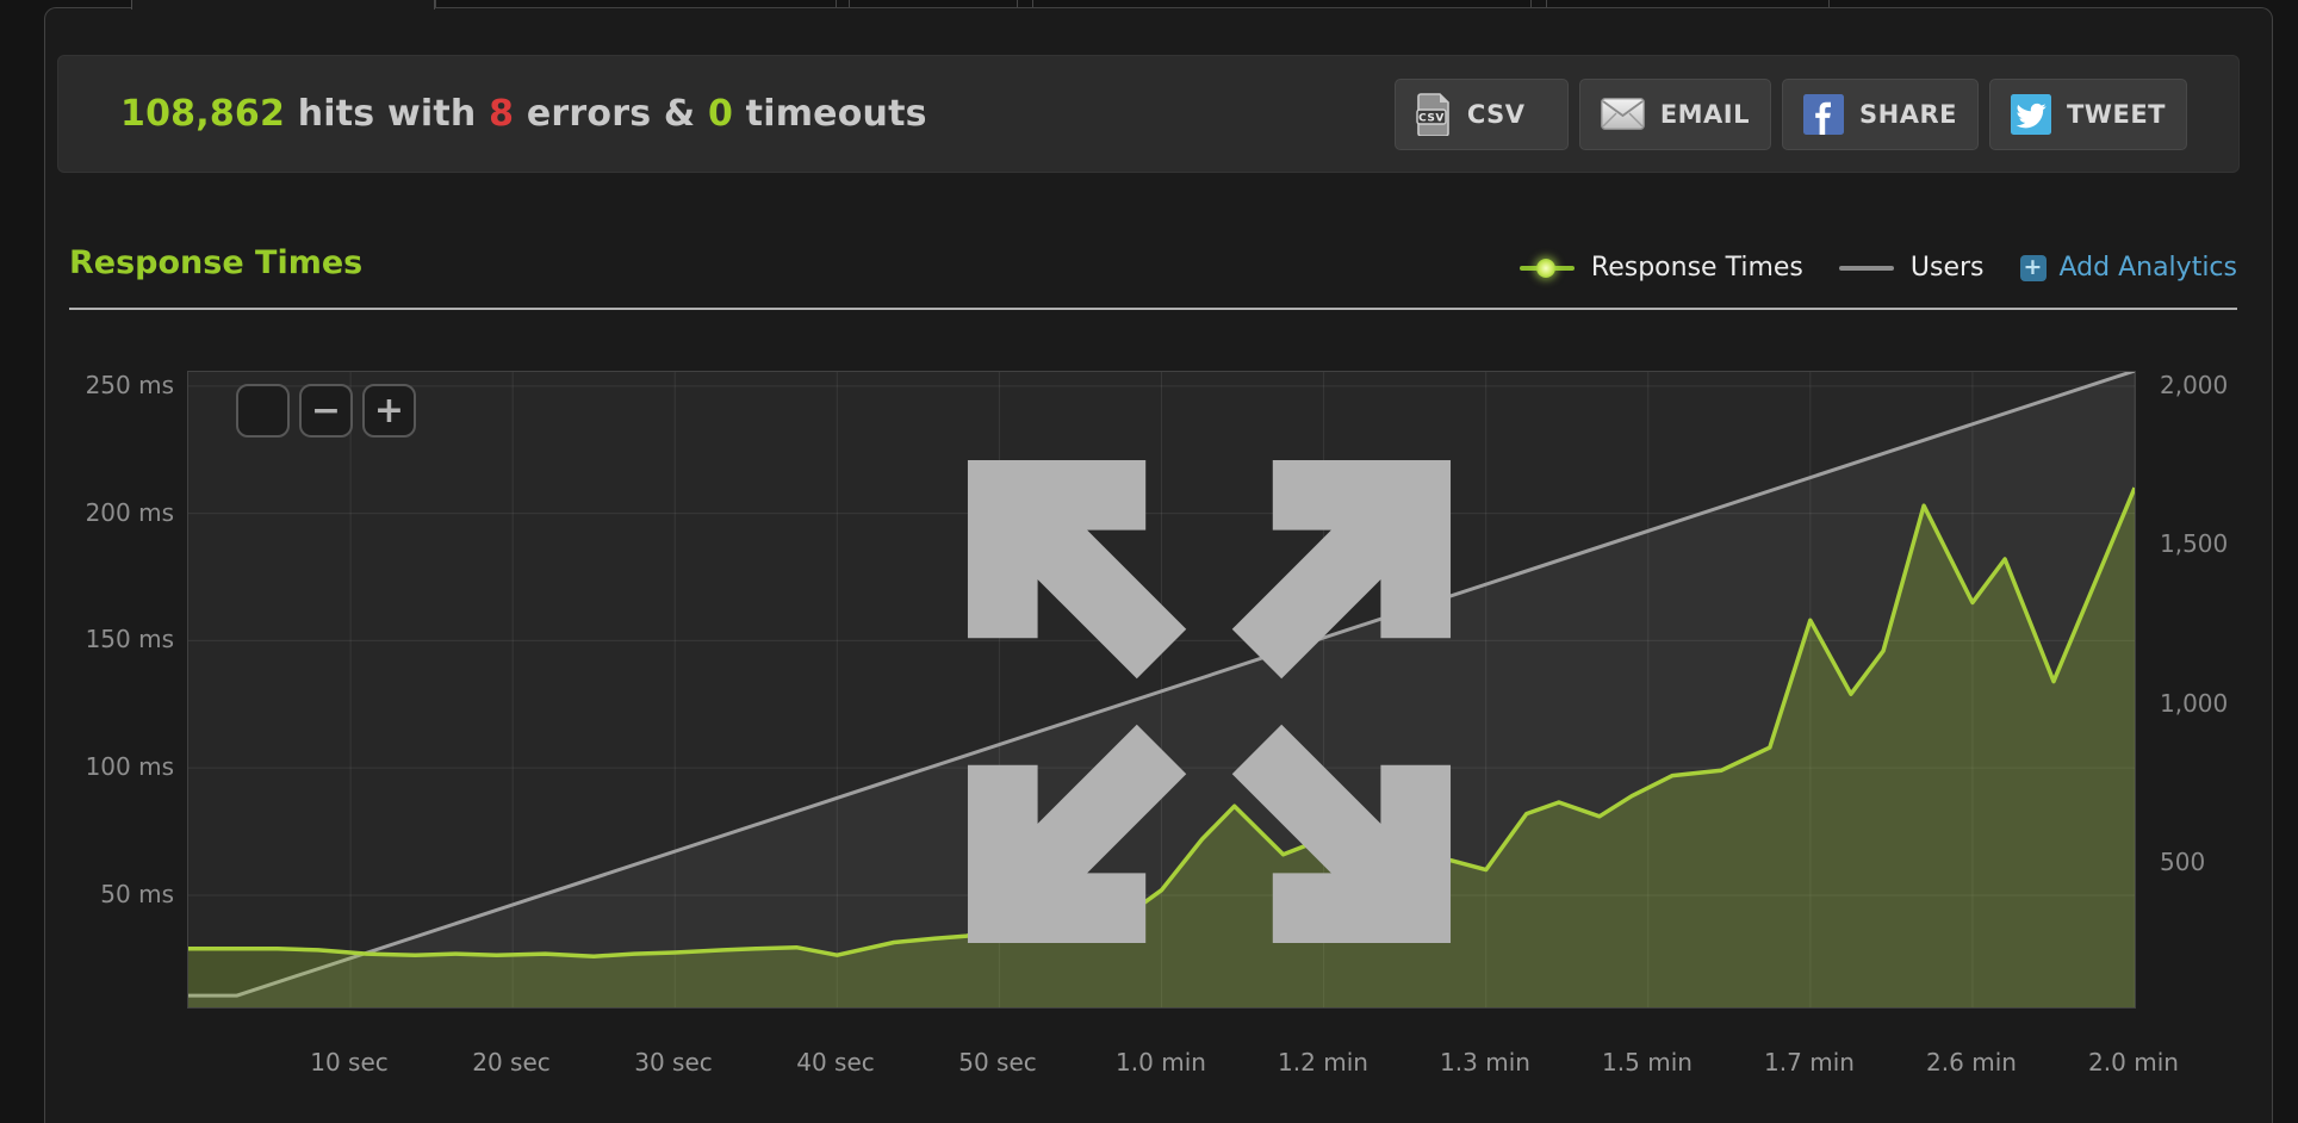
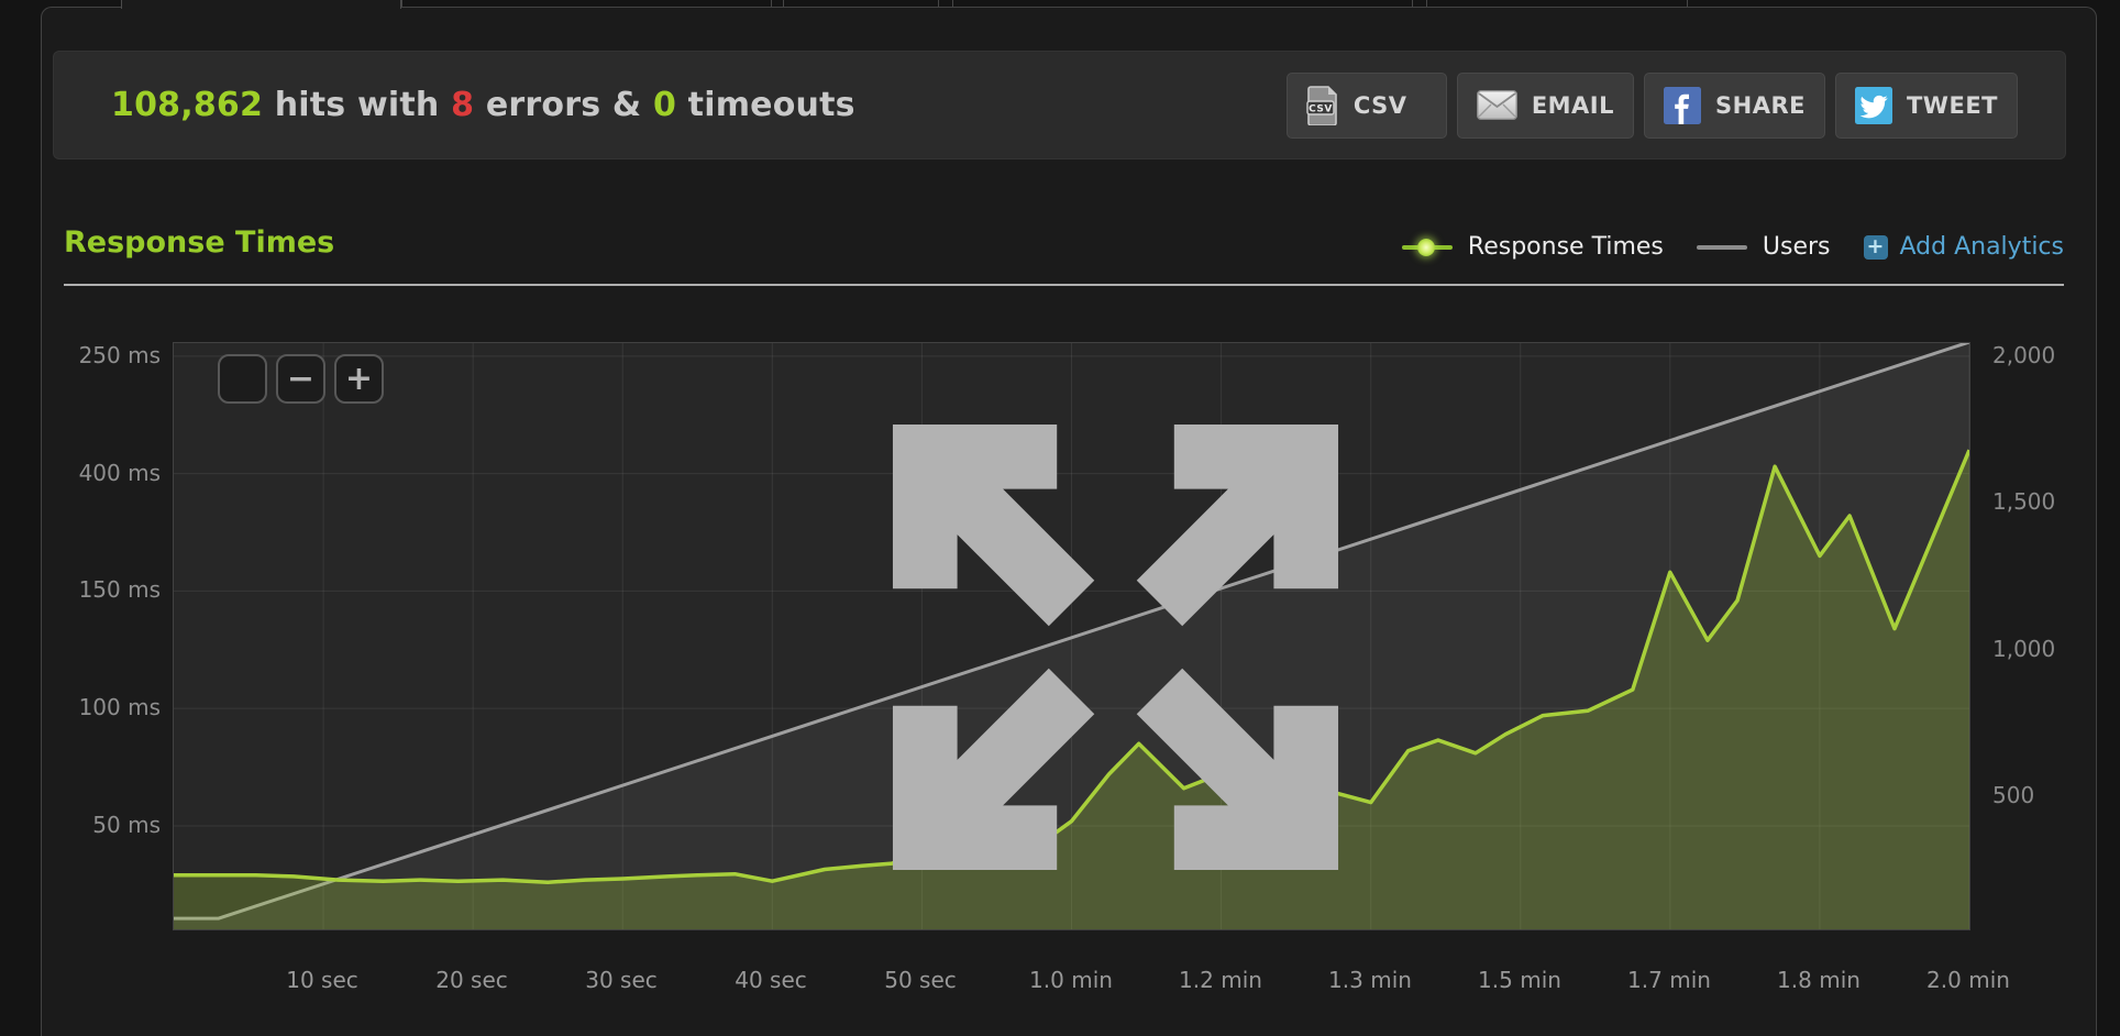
  108,862 hits with 8 errors & 0 timeouts
  CSV
  CSV
  EMAIL
  SHARE
  TWEET
  Response Times
  Response Times
  Users
  +
  Add Analytics
  −
  +
  50 ms
  100 ms
  150 ms
- 200 ms
+ 400 ms
  250 ms
  500
  1,000
  1,500
  2,000
  10 sec
  20 sec
  30 sec
  40 sec
  50 sec
  1.0 min
  1.2 min
  1.3 min
  1.5 min
  1.7 min
- 2.6 min
+ 1.8 min
  2.0 min
